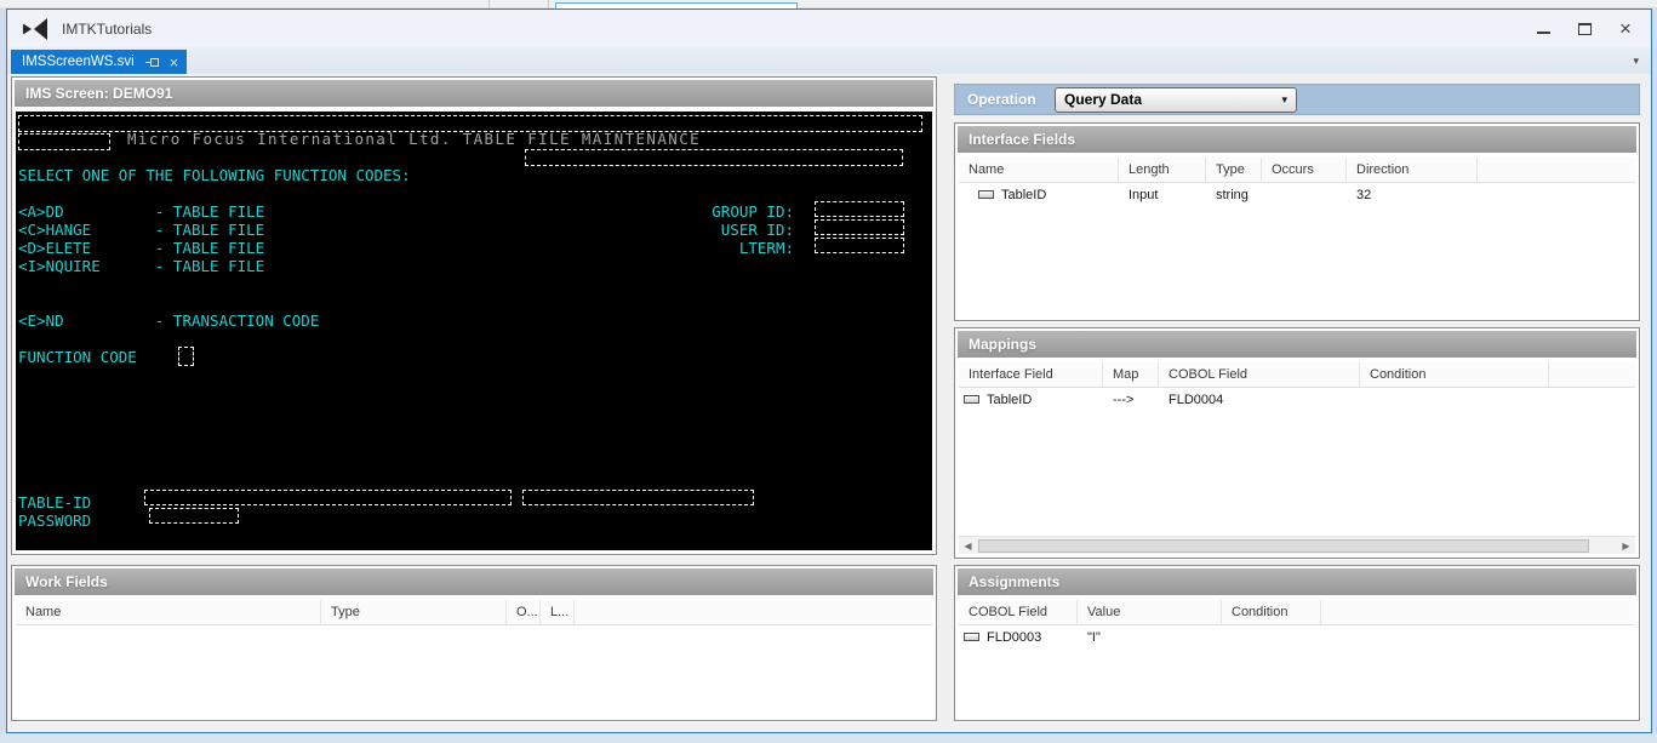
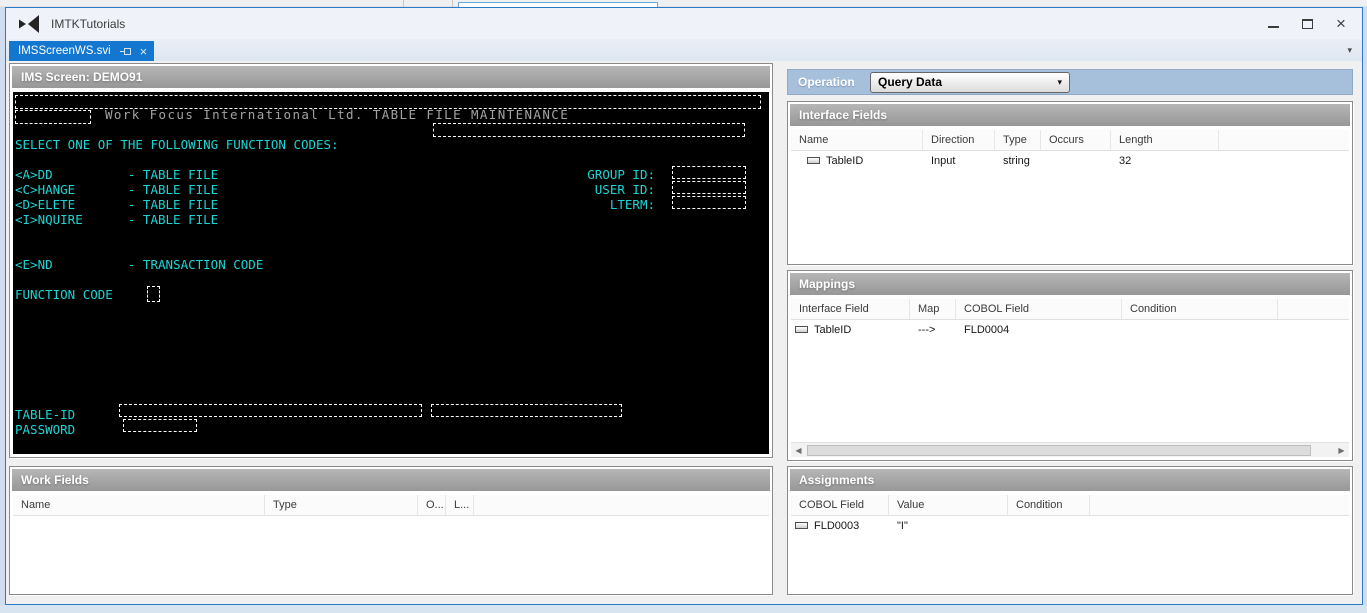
  IMTKTutorials
  ×
  IMSScreenWS.svi
  ×
  ▾
  IMS Screen: DEMO91
- Micro Focus International Ltd. TABLE FILE MAINTENANCE
+ Work Focus International Ltd. TABLE FILE MAINTENANCE
  SELECT ONE OF THE FOLLOWING FUNCTION CODES:
  <A>DD - TABLE FILE
  <C>HANGE - TABLE FILE
  <D>ELETE - TABLE FILE
  <I>NQUIRE - TABLE FILE
  <E>ND - TRANSACTION CODE
  FUNCTION CODE
  TABLE-ID
  PASSWORD
  GROUP ID:
  USER ID:
  LTERM:
  Work Fields
  Name
  Type
  O...
  L...
  Operation
  Query Data
  ▾
  Interface Fields
  Name
- Length
+ Direction
  Type
  Occurs
- Direction
+ Length
  TableID
  Input
  string
  32
  Mappings
  Interface Field
  Map
  COBOL Field
  Condition
  TableID
  --->
  FLD0004
  ◀
  ▶
  Assignments
  COBOL Field
  Value
  Condition
  FLD0003
  "I"
